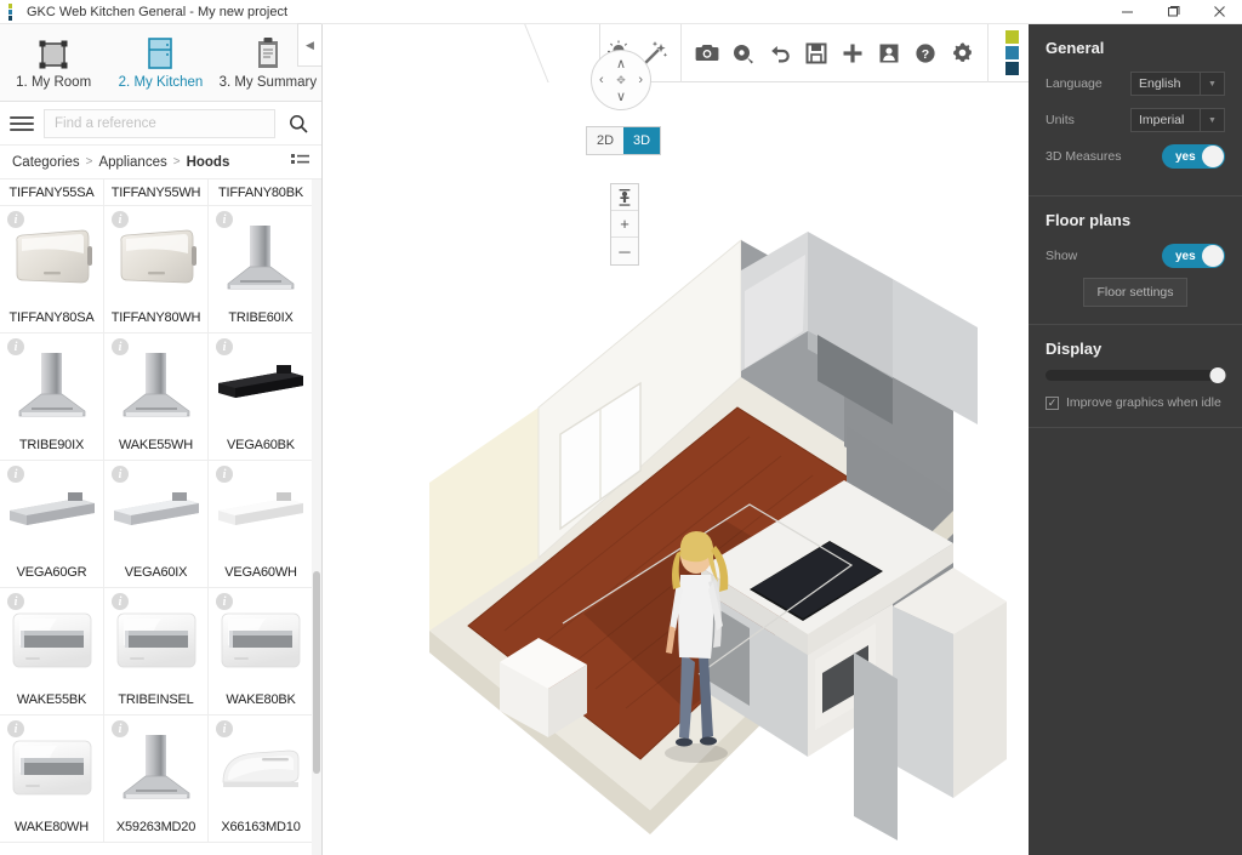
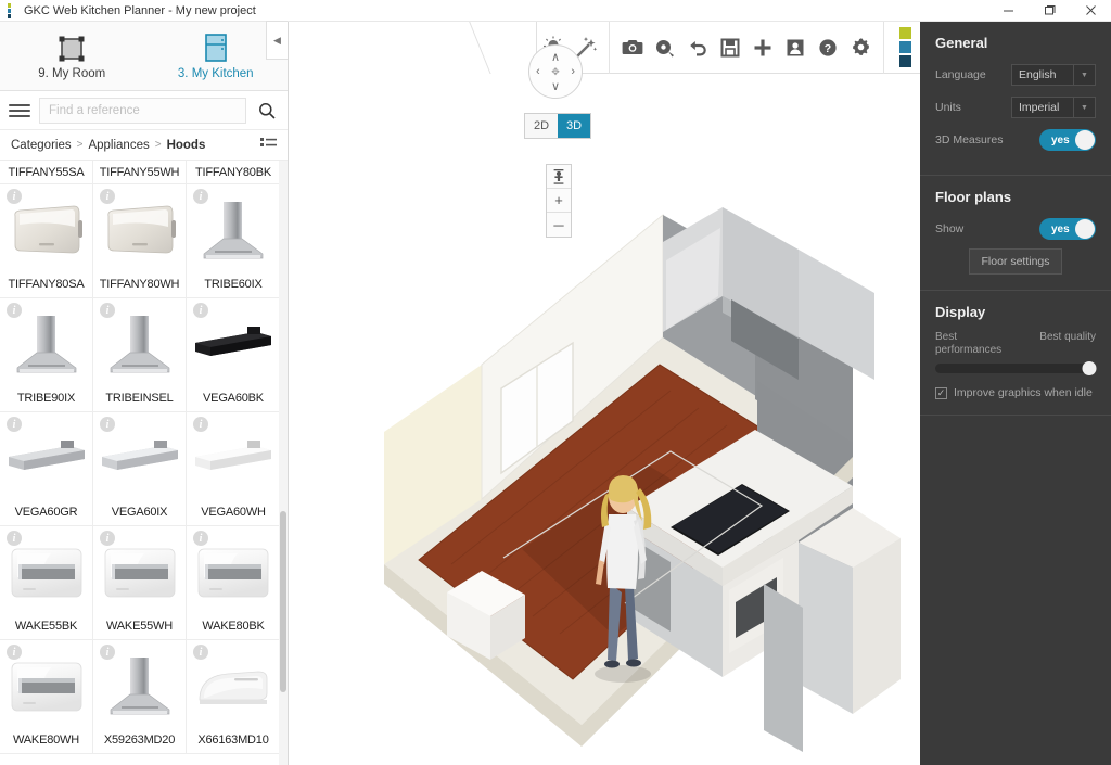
- GKC Web Kitchen General - My new project
+ GKC Web Kitchen Planner - My new project
- 1. My Room
+ 9. My Room
- 2. My Kitchen
+ 3. My Kitchen
- 3. My Summary
  ◀
  Find a reference
  Categories
  >
  Appliances
  >
  Hoods
  TIFFANY55SA
  TIFFANY55WH
  TIFFANY80BK
  i
  TIFFANY80SA
  i
  TIFFANY80WH
  i
  TRIBE60IX
  i
  TRIBE90IX
  i
- WAKE55WH
+ TRIBEINSEL
  i
  VEGA60BK
  i
  VEGA60GR
  i
  VEGA60IX
  i
  VEGA60WH
  i
  WAKE55BK
  i
- TRIBEINSEL
+ WAKE55WH
  i
  WAKE80BK
  i
  WAKE80WH
  i
  X59263MD20
  i
  X66163MD10
  ?
  ∧
  ∨
  ‹
  ›
  ✥
  2D
  3D
  +
  ─
  General
  Language
  English
  Units
  Imperial
  3D Measures
  yes
  Floor plans
  Show
  yes
  Floor settings
  Display
+ Best performances
+ Best quality
  ✓
  Improve graphics when idle
